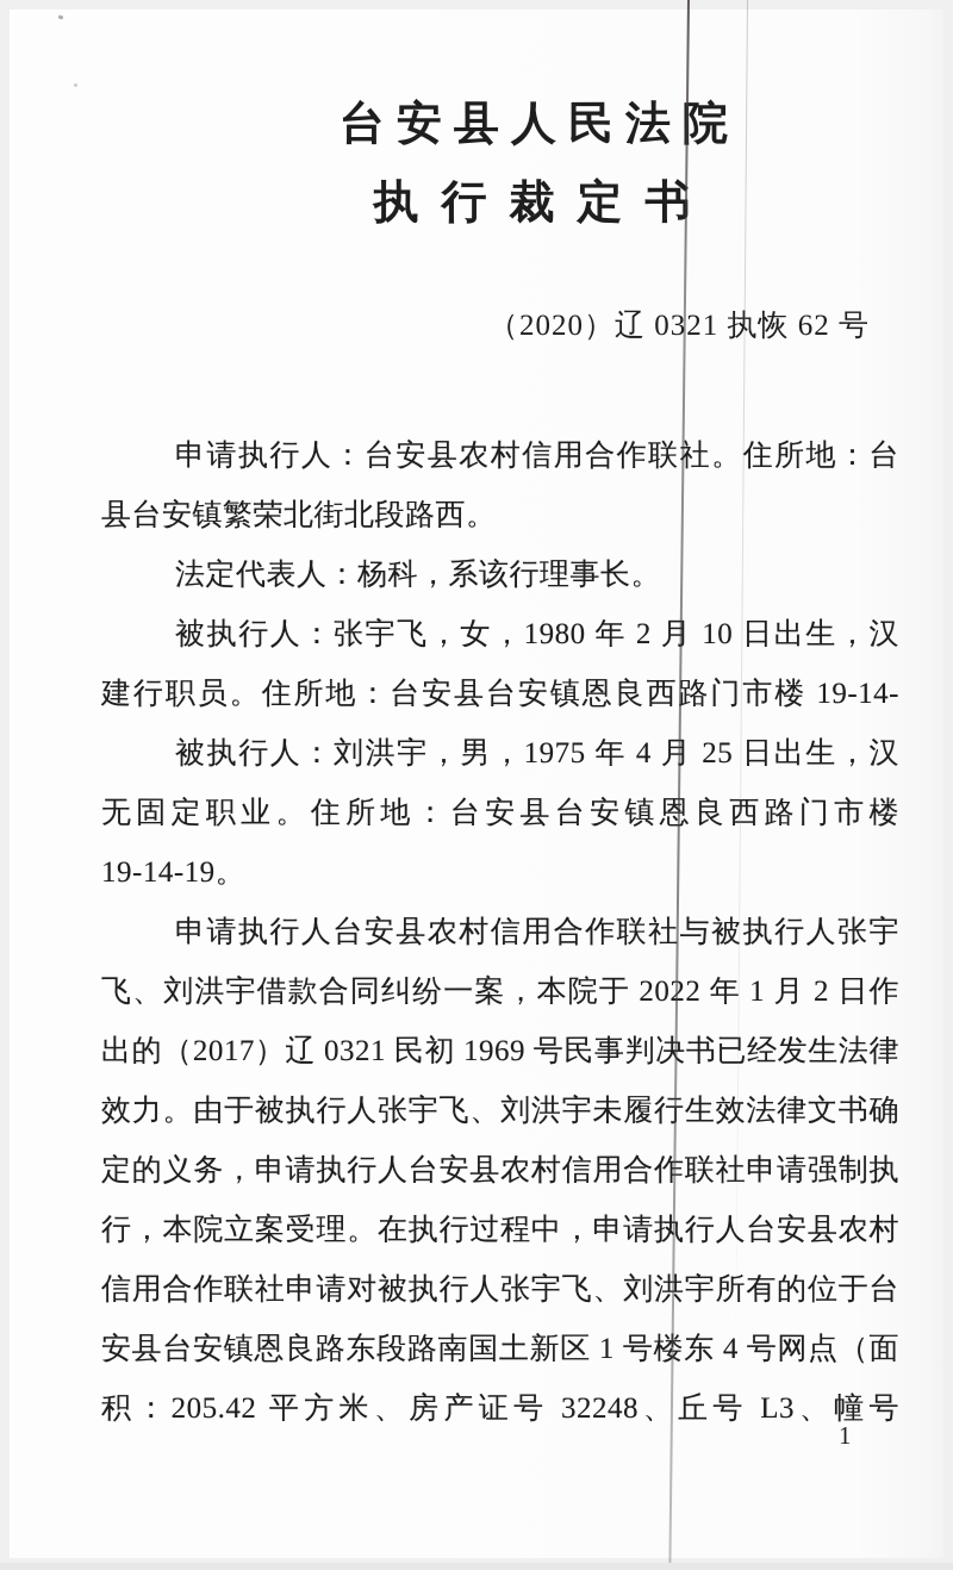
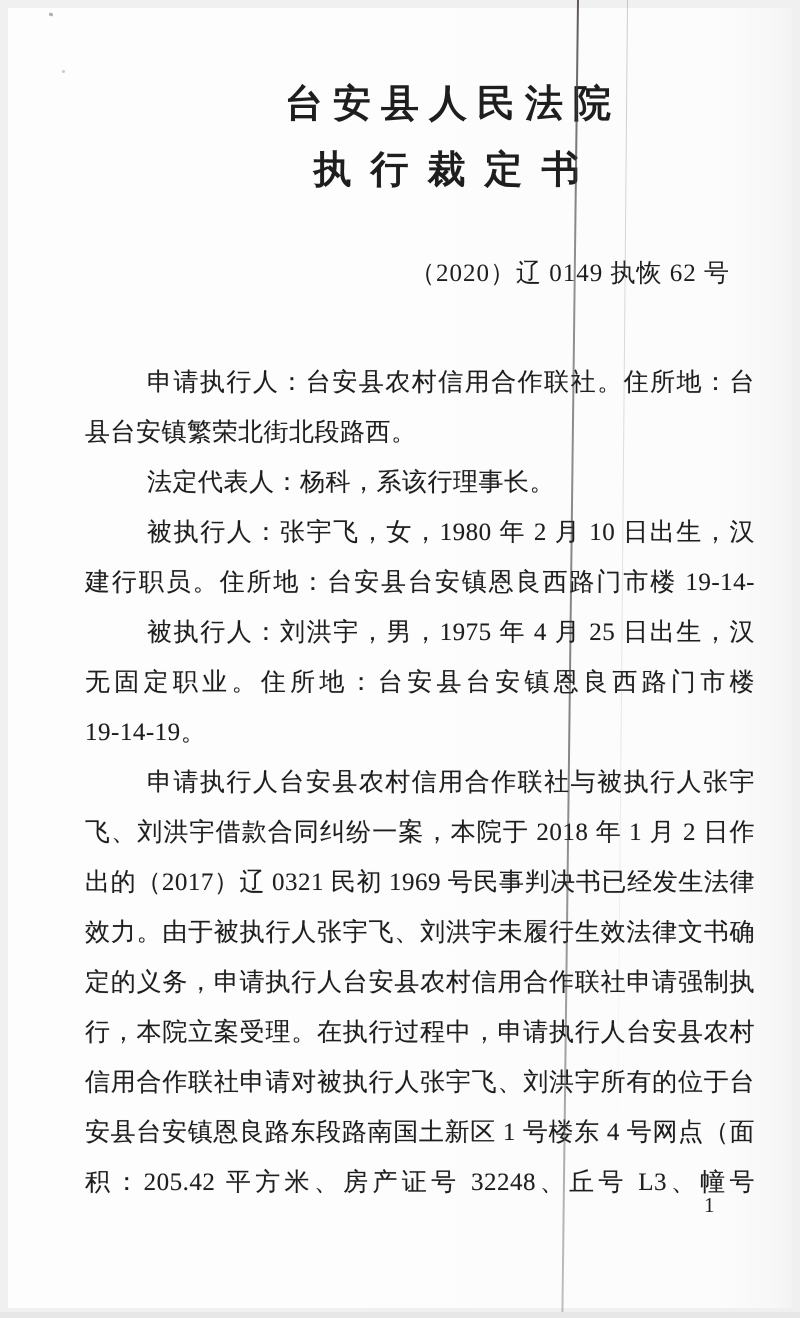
  台安县人民法院
  执行裁定书
- （2020）辽 0321 执恢 62 号
+ （2020）辽 0149 执恢 62 号
  申请执行人：台安县农村信用合作联社。住所地：台
  县台安镇繁荣北街北段路西。
  法定代表人：杨科，系该行理事长。
  被执行人：张宇飞，女，1980 年 2 月 10 日出生，汉
  建行职员。住所地：台安县台安镇恩良西路门市楼 19-14-
  被执行人：刘洪宇，男，1975 年 4 月 25 日出生，汉
  无固定职业。住所地：台安县台安镇良西路门市楼
  19-14-19。
  申请执行人台安县农村信用合作联社与被执行人张宇
- 飞、刘洪宇借款合同纠纷一案，本院于 2022 年 1 月 2 日作
+ 飞、刘洪宇借款合同纠纷一案，本院于 2018 年 1 月 2 日作
  出的（2017）辽 0321 民初 1969 号民事判决书已经发生法律
  效力。由于被执行人张宇飞、刘洪宇未履行生效法律文书确
  定的义务，申请执行人台安县农村信用合作联社申请强制执
  行，本院立案受理。在执行过程中，申请执行人台安县农村
  信用合作联社申请对被执行人张宇飞、刘洪宇所有的位于台
  安县台安镇恩良路东段路南国土新区 1 号楼东 4 号网点（面
  积：205.42 平方米、房产证号 32248、丘号 L3、幢号
  1
